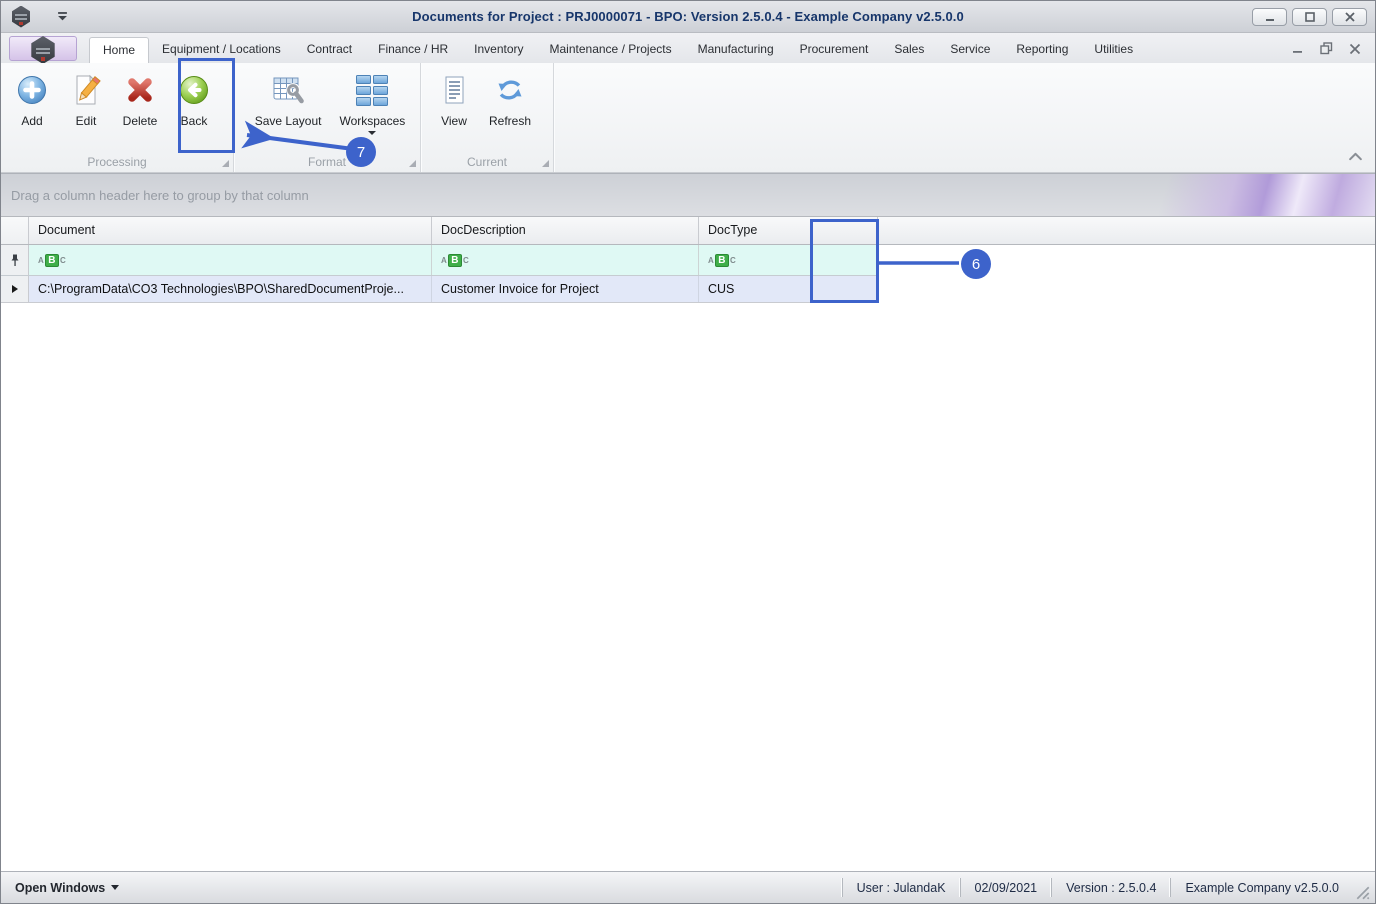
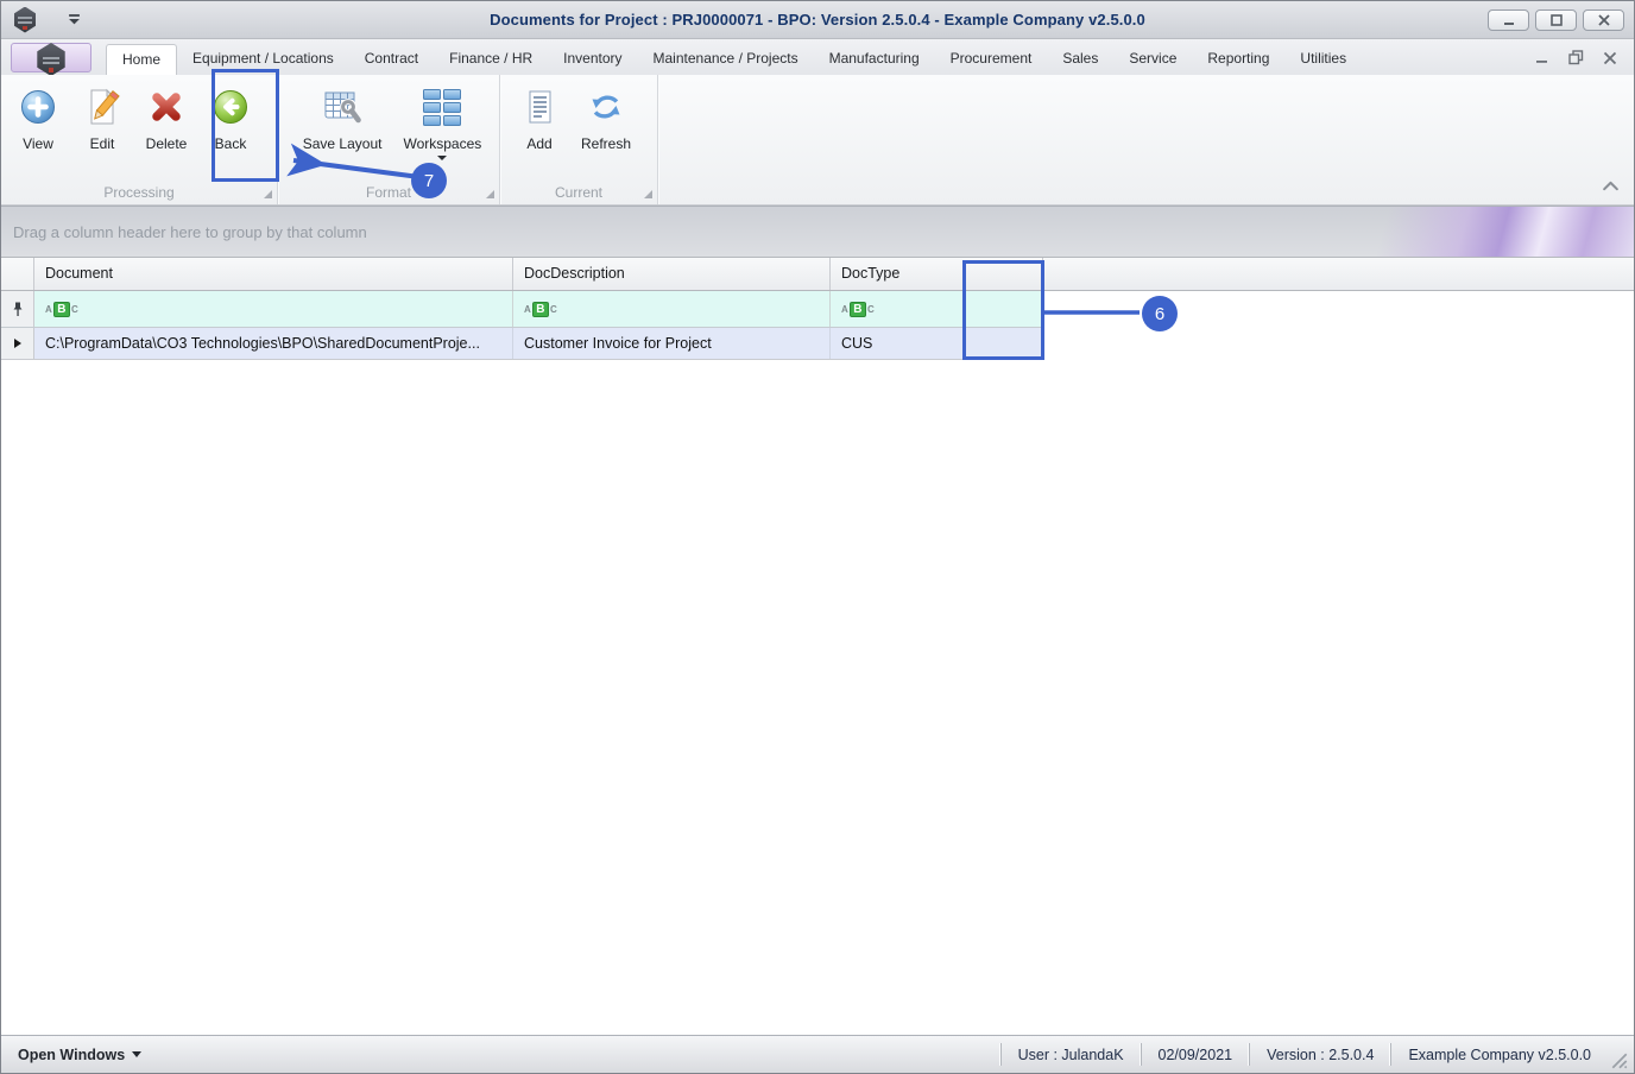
  Documents for Project : PRJ0000071 - BPO: Version 2.5.0.4 - Example Company v2.5.0.0
  Home
  Equipment / Locations
  Contract
  Finance / HR
  Inventory
  Maintenance / Projects
  Manufacturing
  Procurement
  Sales
  Service
  Reporting
  Utilities
- Add
+ View
  Edit
  Delete
  Back
  Processing
  Save Layout
  Workspaces
  Format
- View
+ Add
  Refresh
  Current
  Drag a column header here to group by that column
  Document
  DocDescription
  DocType
  A
  B
  C
  A
  B
  C
  A
  B
  C
  C:\ProgramData\CO3 Technologies\BPO\SharedDocumentProje...
  Customer Invoice for Project
  CUS
  Open Windows
  User : JulandaK
  02/09/2021
  Version : 2.5.0.4
  Example Company v2.5.0.0
  7
  6
